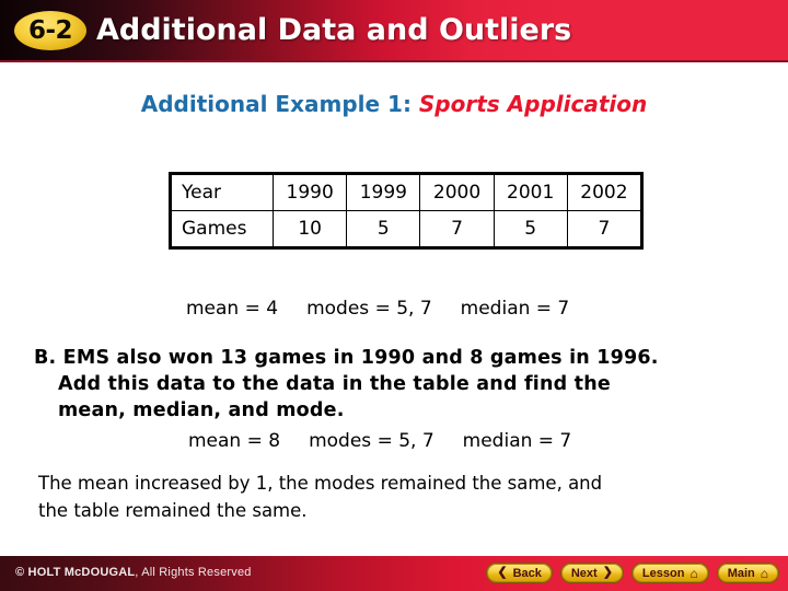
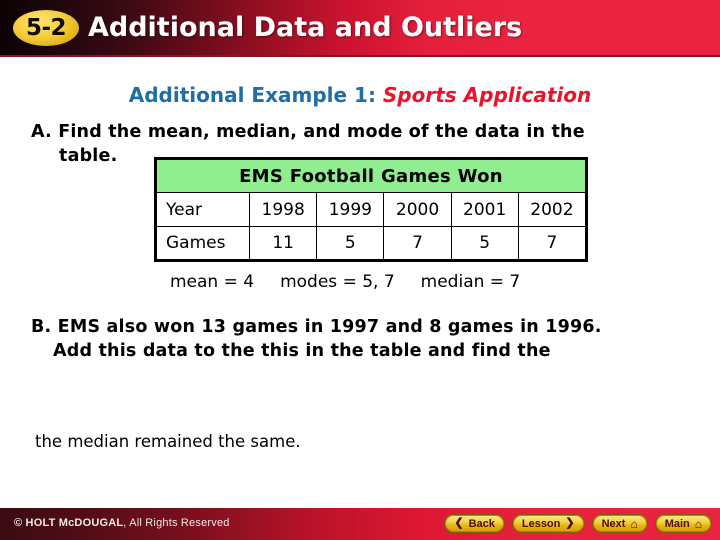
- 6-2
+ 5-2
  Additional Data and Outliers
  Additional Example 1: Sports Application
+ A. Find the mean, median, and mode of the data in the
+ table.
+ EMS Football Games Won
- Year	1990	1999	2000	2001	2002
+ Year	1998	1999	2000	2001	2002
- Games	10	5	7	5	7
+ Games	11	5	7	5	7
  mean = 4 modes = 5, 7 median = 7
- B. EMS also won 13 games in 1990 and 8 games in 1996.
+ B. EMS also won 13 games in 1997 and 8 games in 1996.
- Add this data to the data in the table and find the
+ Add this data to the this in the table and find the
- mean, median, and mode.
- mean = 8 modes = 5, 7 median = 7
- The mean increased by 1, the modes remained the same, and
- the table remained the same.
+ the median remained the same.
  © HOLT McDOUGAL, All Rights Reserved
  ❮
  Back
- Next
+ Lesson
  ❯
- Lesson
+ Next
  ⌂
  Main
  ⌂
